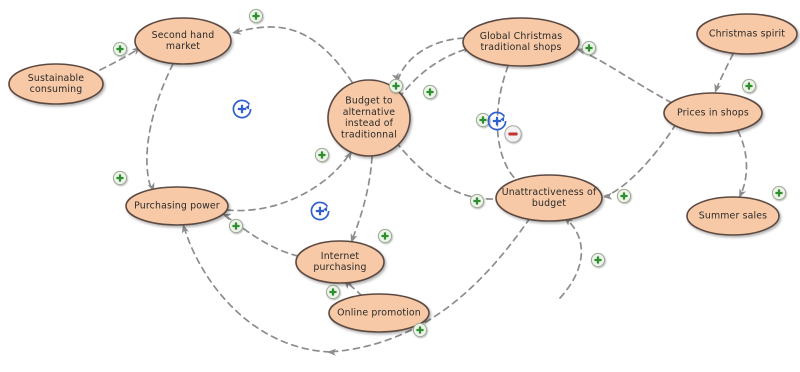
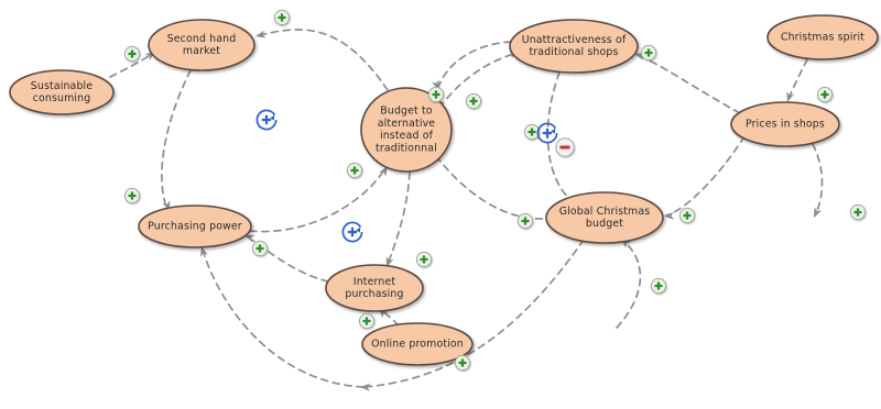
  Sustainable
  consuming
  Second hand
  market
  Budget to
  alternative
  instead of
  traditionnal
- Global Christmas
+ Unattractiveness of
  traditional shops
  Christmas spirit
  Prices in shops
- Unattractiveness of
+ Global Christmas
  budget
- Summer sales
  Purchasing power
  Internet
  purchasing
  Online promotion
